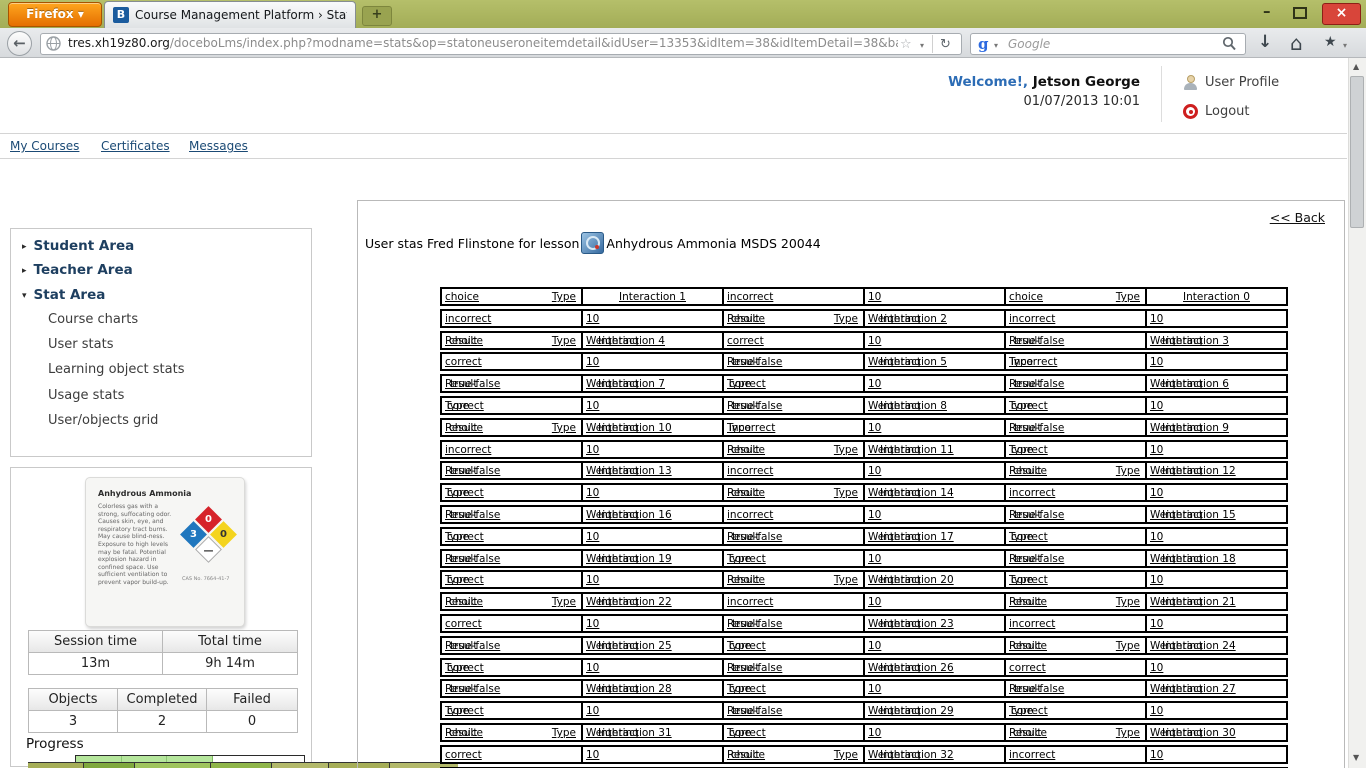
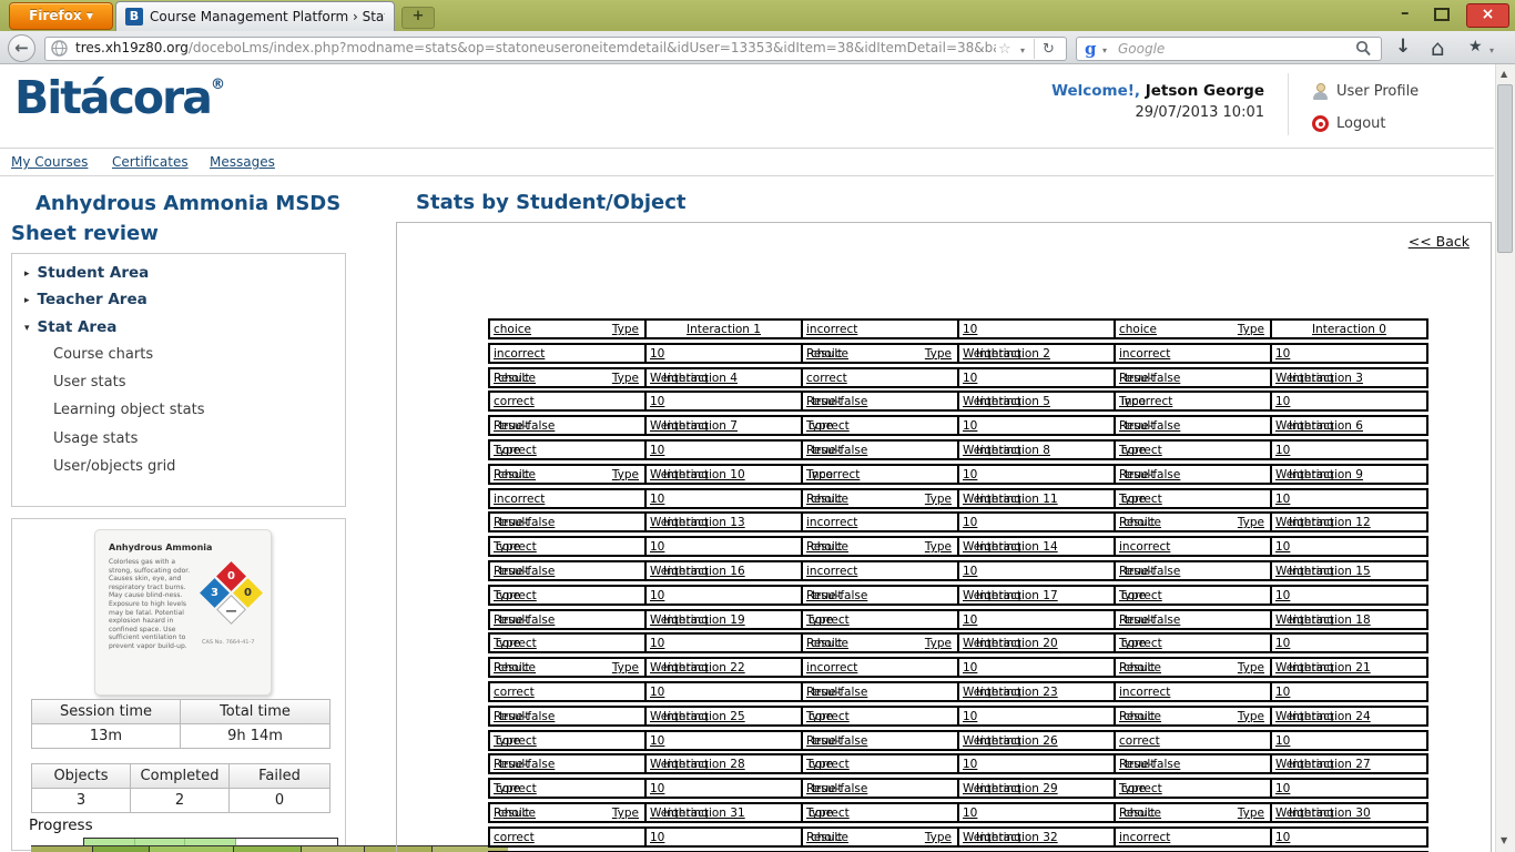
  Firefox ▾
  B
  Course Management Platform › Sta
  +
  –
  ×
  ←
  tres.xh19z80.org/doceboLms/index.php?modname=stats&op=statoneuseroneitemdetail&idUser=13353&idItem=38&idItemDetail=38&b
  ☆
  ▾
  ↻
  g
  ▾
  Google
  ↓
  ⌂
  ★
  ▾
+ Bitácora®
  Welcome!, Jetson George
- 01/07/2013 10:01
+ 29/07/2013 10:01
  User Profile
  Logout
  My Courses
  Certificates
  Messages
+ Anhydrous Ammonia MSDS Sheet review
  ▸ Student Area
  ▸ Teacher Area
  ▾ Stat Area
  Course charts
  User stats
  Learning object stats
  Usage stats
  User/objects grid
  Anhydrous Ammonia
  Session time
  Total time
  13m
  9h 14m
  Objects
  Completed
  Failed
  3
  2
  0
  Progress
+ Stats by Student/Object
  << Back
- User stas Fred Flinstone for lesson
- Anhydrous Ammonia MSDS 20044
  choice
  Type
  Interaction 1
  incorrect
  10
  choice
  Type
  Interaction 0
  incorrect
  10
  Result
  choice
  Type
  Weighting
  Interaction 2
  incorrect
  10
  Result
  choice
  Type
  Weighting
  Interaction 4
  correct
  10
  Result
  true-false
  Weighting
  Interaction 3
  correct
  10
  Result
  true-false
  Weighting
  Interaction 5
  Type
  incorrect
  10
  Result
  true-false
  Weighting
  Interaction 7
  Type
  correct
  10
  Result
  true-false
  Weighting
  Interaction 6
  Type
  correct
  10
  Result
  true-false
  Weighting
  Interaction 8
  Type
  correct
  10
  Result
  choice
  Type
  Weighting
  Interaction 10
  Type
  incorrect
  10
  Result
  true-false
  Weighting
  Interaction 9
  incorrect
  10
  Result
  choice
  Type
  Weighting
  Interaction 11
  Type
  correct
  10
  Result
  true-false
  Weighting
  Interaction 13
  incorrect
  10
  Result
  choice
  Type
  Weighting
  Interaction 12
  Type
  correct
  10
  Result
  choice
  Type
  Weighting
  Interaction 14
  incorrect
  10
  Result
  true-false
  Weighting
  Interaction 16
  incorrect
  10
  Result
  true-false
  Weighting
  Interaction 15
  Type
  correct
  10
  Result
  true-false
  Weighting
  Interaction 17
  Type
  correct
  10
  Result
  true-false
  Weighting
  Interaction 19
  Type
  correct
  10
  Result
  true-false
  Weighting
  Interaction 18
  Type
  correct
  10
  Result
  choice
  Type
  Weighting
  Interaction 20
  Type
  correct
  10
  Result
  choice
  Type
  Weighting
  Interaction 22
  incorrect
  10
  Result
  choice
  Type
  Weighting
  Interaction 21
  correct
  10
  Result
  true-false
  Weighting
  Interaction 23
  incorrect
  10
  Result
  true-false
  Weighting
  Interaction 25
  Type
  correct
  10
  Result
  choice
  Type
  Weighting
  Interaction 24
  Type
  correct
  10
  Result
  true-false
  Weighting
  Interaction 26
  correct
  10
  Result
  true-false
  Weighting
  Interaction 28
  Type
  correct
  10
  Result
  true-false
  Weighting
  Interaction 27
  Type
  correct
  10
  Result
  true-false
  Weighting
  Interaction 29
  Type
  correct
  10
  Result
  choice
  Type
  Weighting
  Interaction 31
  Type
  correct
  10
  Result
  choice
  Type
  Weighting
  Interaction 30
  correct
  10
  Result
  choice
  Type
  Weighting
  Interaction 32
  incorrect
  10
  ▲
  ▼
